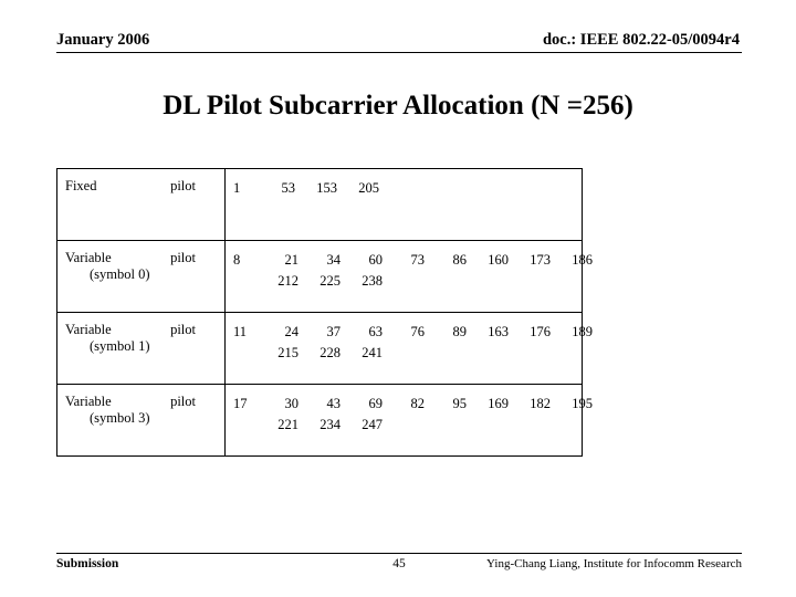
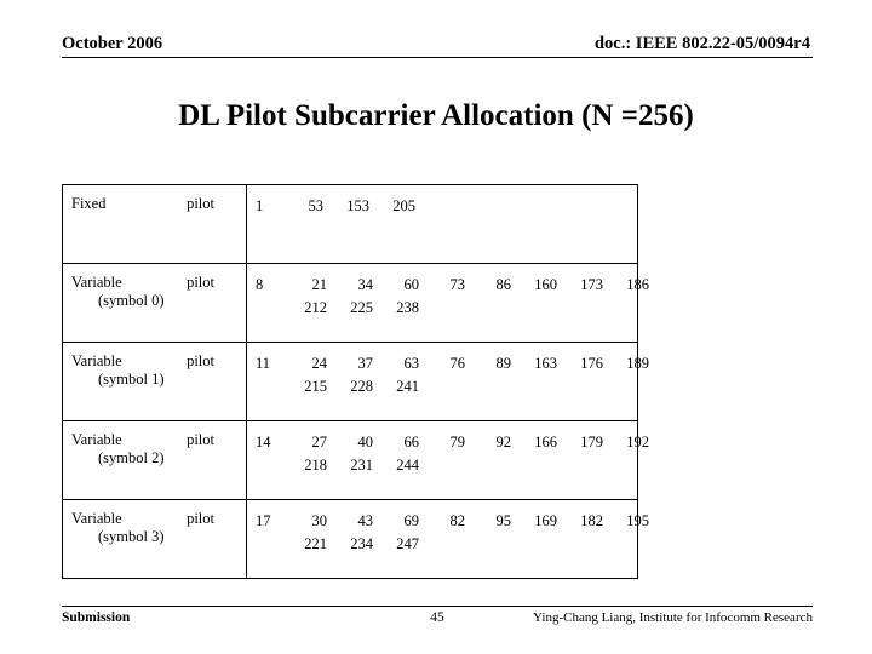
- January 2006
+ October 2006
  doc.: IEEE 802.22-05/0094r4
  DL Pilot Subcarrier Allocation (N =256)
  Fixed pilot	1 53 153 205
  Variable pilot (symbol 0)	8 21 34 60 73 86 160 173 186 212 225 238
  Variable pilot (symbol 1)	11 24 37 63 76 89 163 176 189 215 228 241
+ Variable pilot (symbol 2)	14 27 40 66 79 92 166 179 192 218 231 244
  Variable pilot (symbol 3)	17 30 43 69 82 95 169 182 195 221 234 247
  Submission
  45
  Ying-Chang Liang, Institute for Infocomm Research
